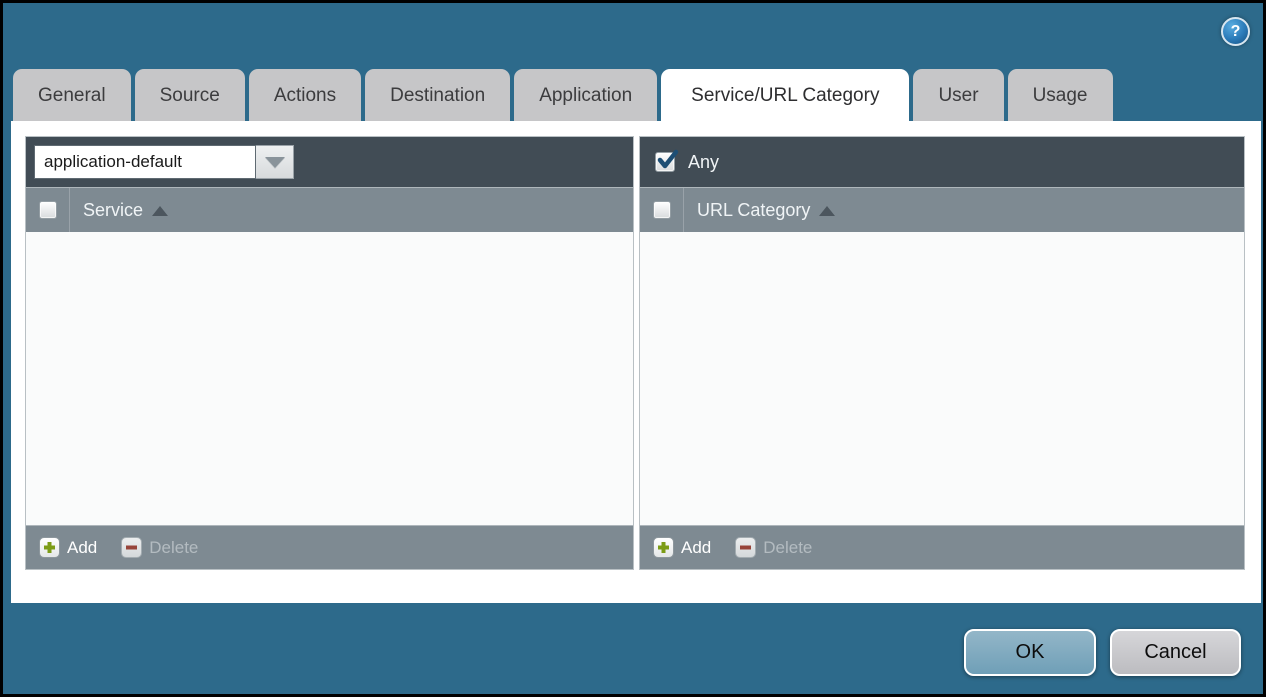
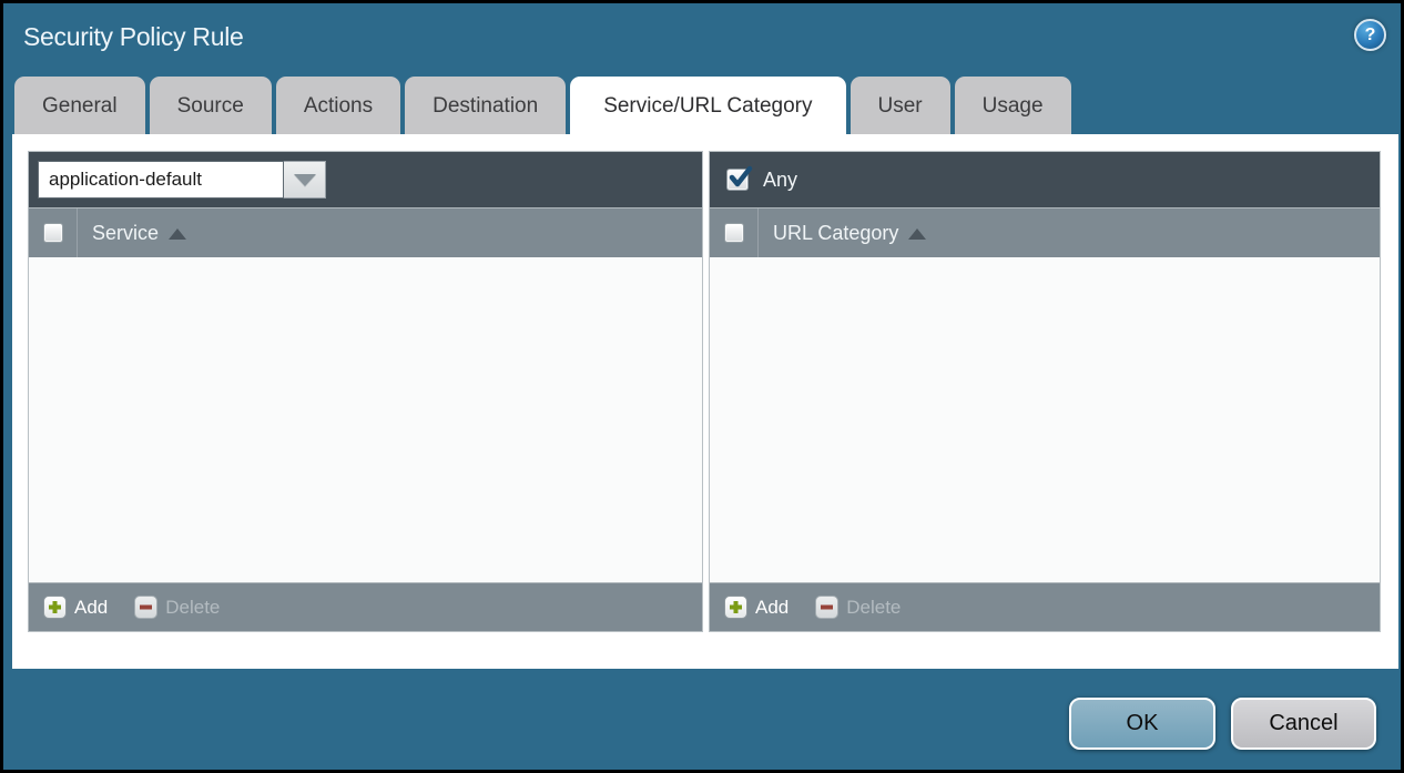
+ Security Policy Rule
  ?
  General
  Source
  Actions
  Destination
- Application
  Service/URL Category
  User
  Usage
  application-default
  Service
  Add
  Delete
  Any
  URL Category
  Add
  Delete
  OK
  Cancel
